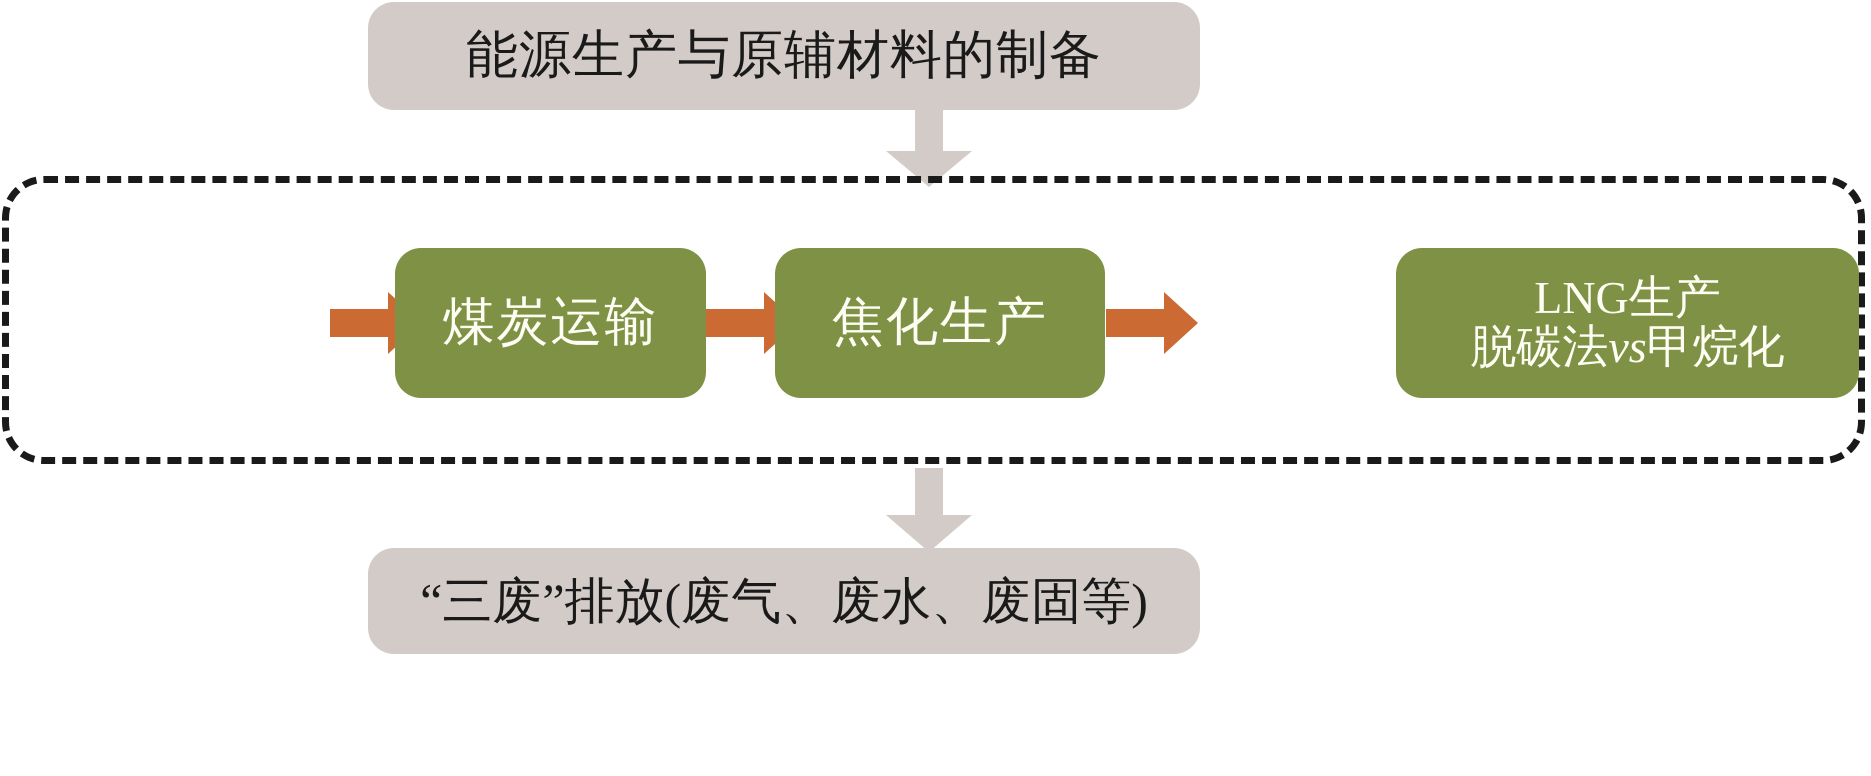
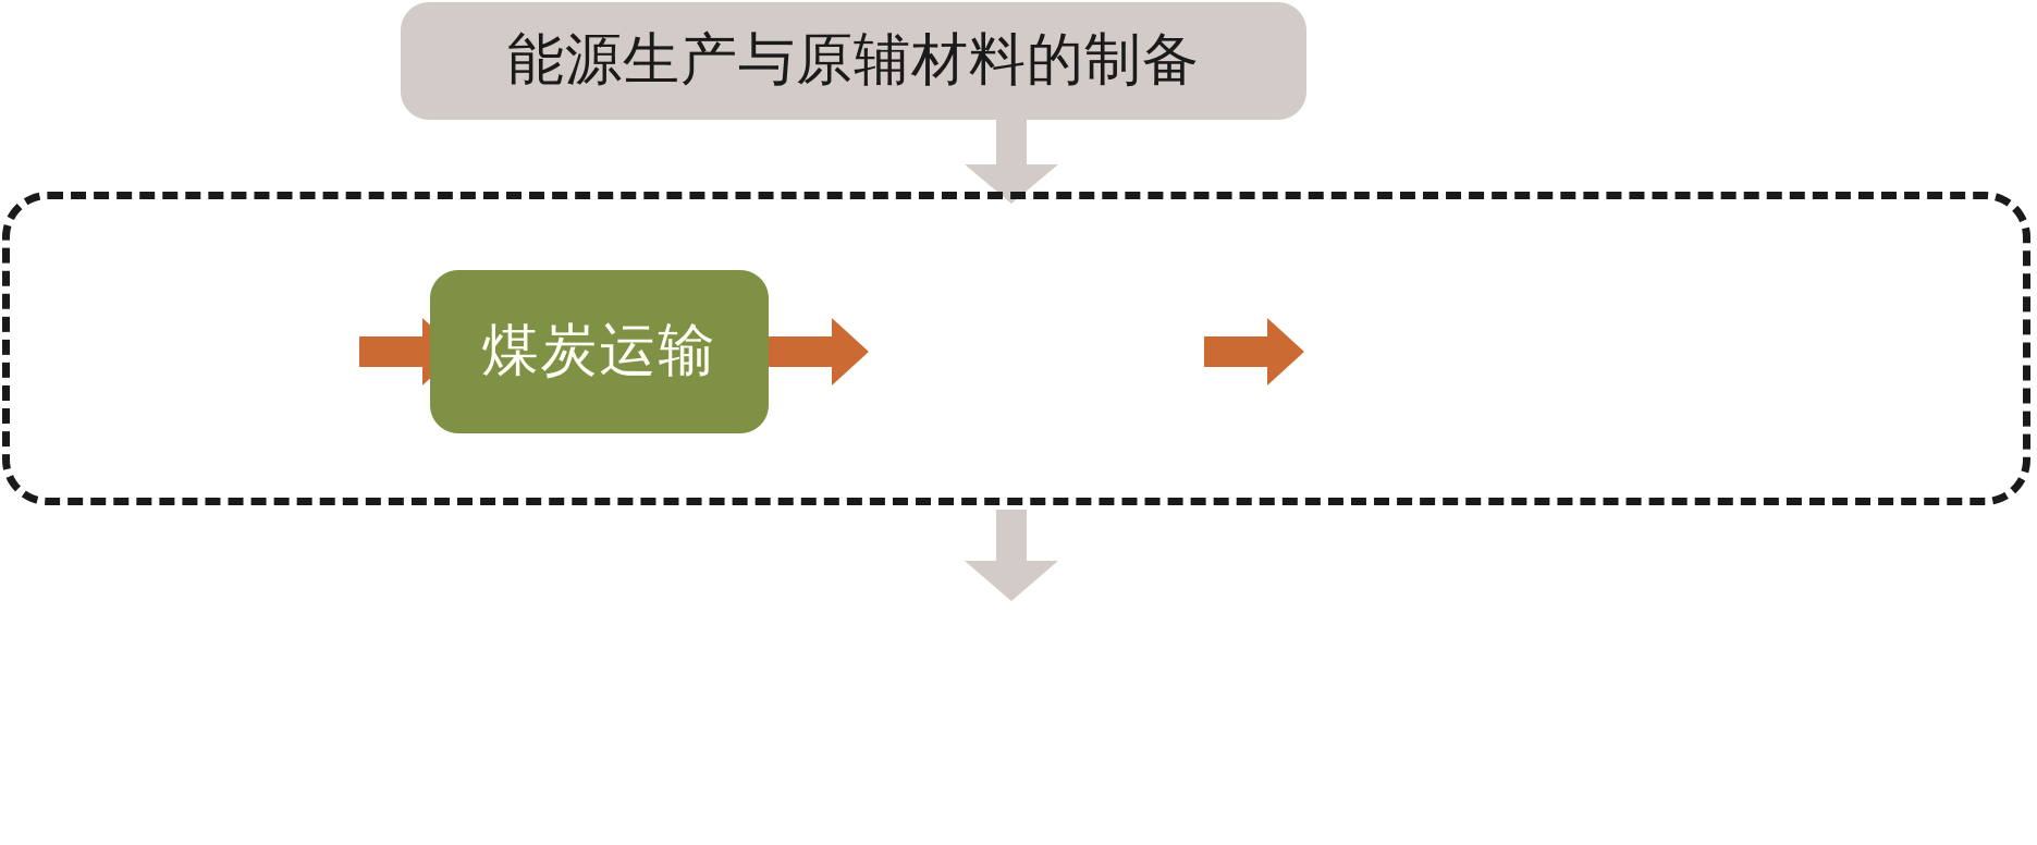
  能源生产与原辅材料的制备
  煤炭运输
- 焦化生产
- LNG生产
- 脱碳法vs甲烷化
- “三废”排放(废气、废水、废固等)
